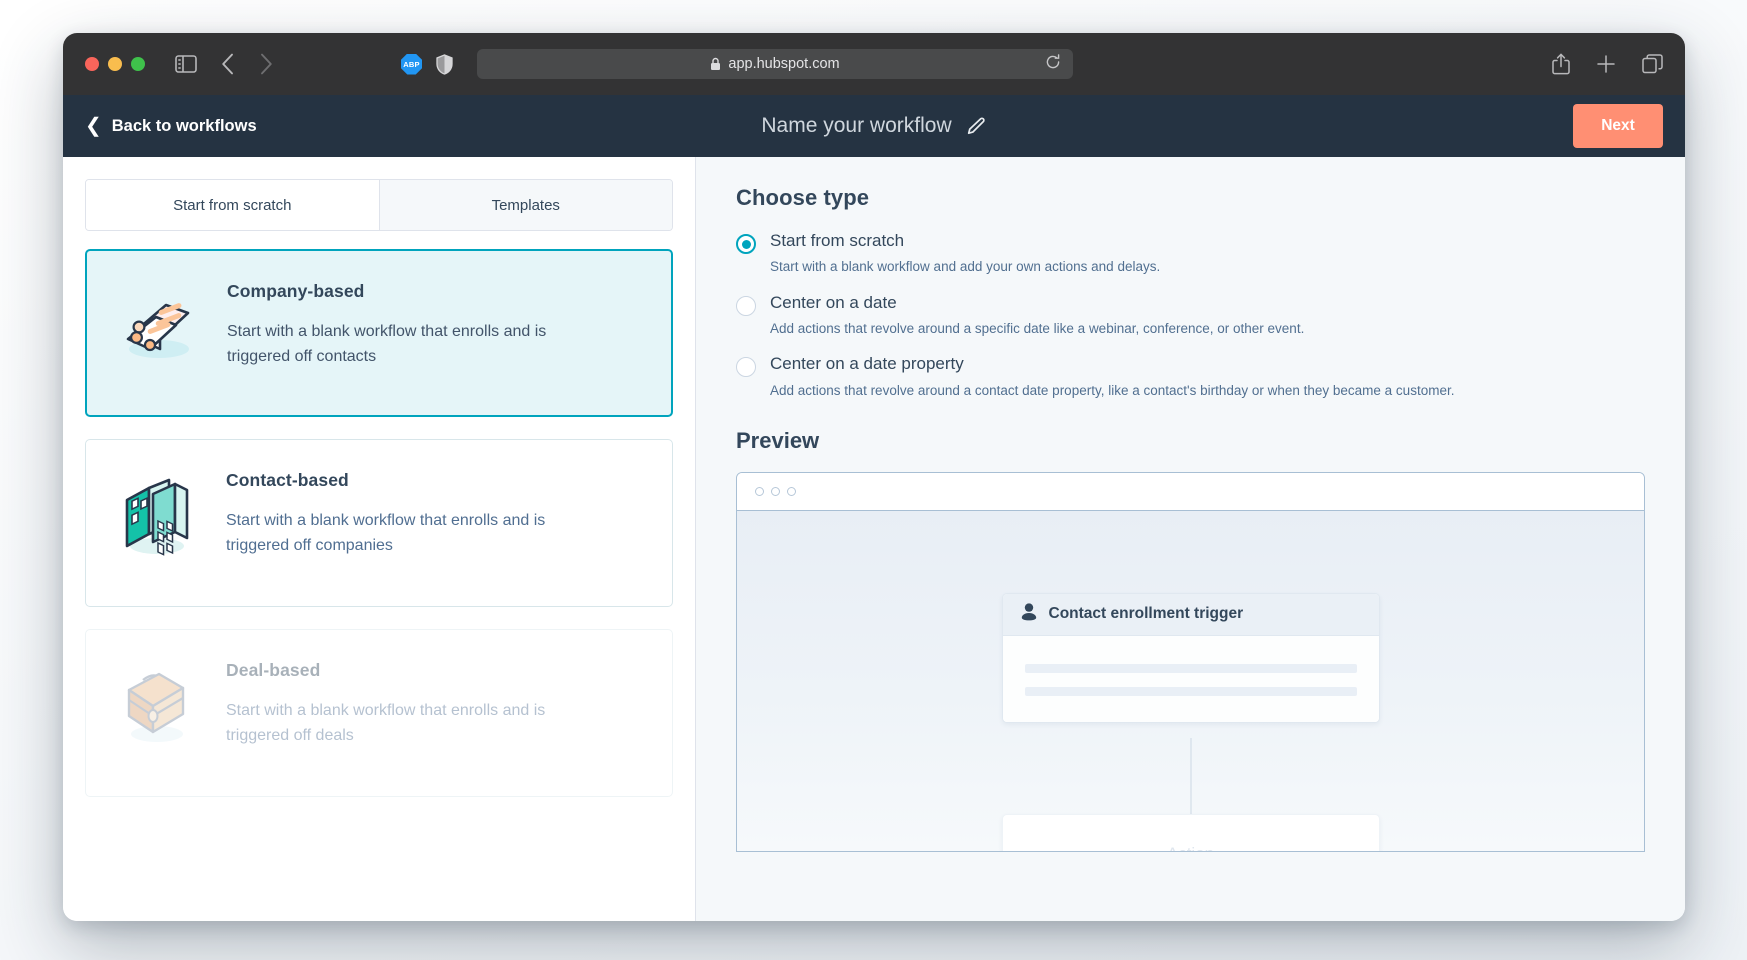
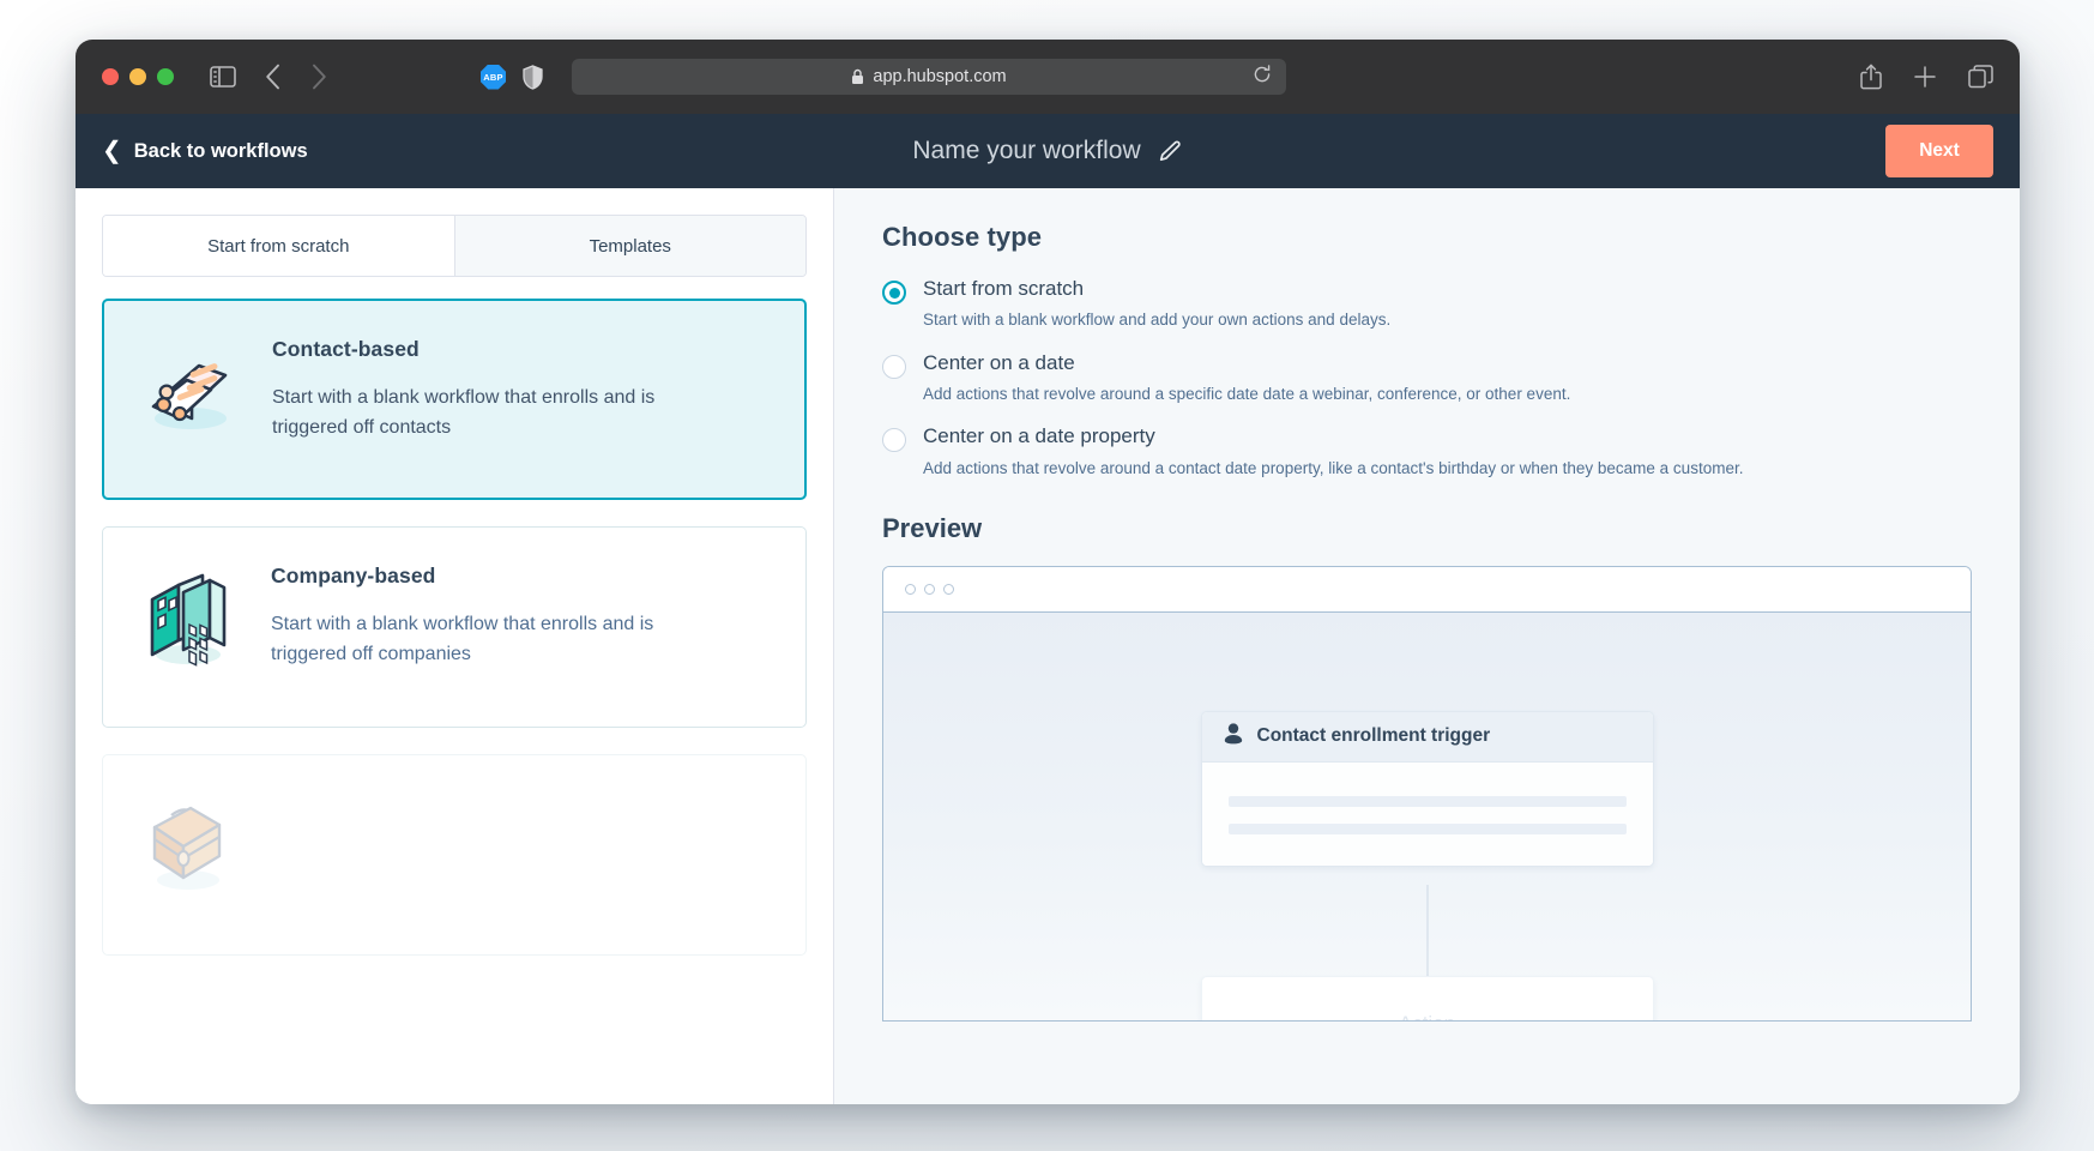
  ABP
  app.hubspot.com
  ❮
  Back to workflows
  Name your workflow
  Next
  Start from scratch
  Templates
- Company-based
+ Contact-based
  Start with a blank workflow that enrolls and is triggered off contacts
- Contact-based
+ Company-based
  Start with a blank workflow that enrolls and is triggered off companies
- Deal-based
- Start with a blank workflow that enrolls and is triggered off deals
  Choose type
  Start from scratch
  Start with a blank workflow and add your own actions and delays.
  Center on a date
- Add actions that revolve around a specific date like a webinar, conference, or other event.
+ Add actions that revolve around a specific date date a webinar, conference, or other event.
  Center on a date property
  Add actions that revolve around a contact date property, like a contact's birthday or when they became a customer.
  Preview
  Contact enrollment trigger
